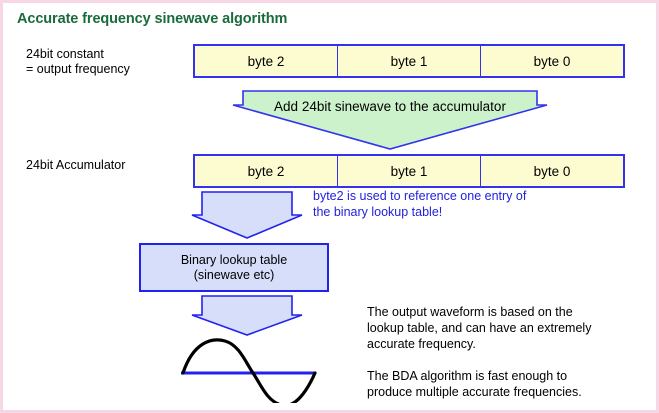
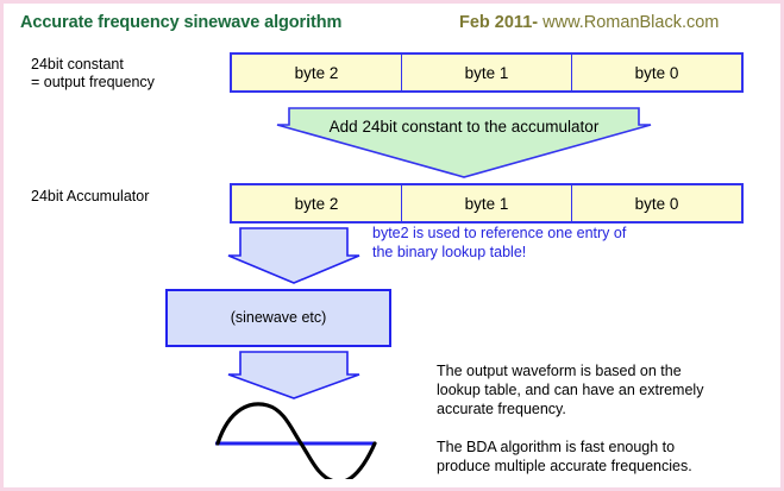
  Accurate frequency sinewave algorithm
+ Feb 2011- www.RomanBlack.com
  24bit constant
  = output frequency
  byte 2
  byte 1
  byte 0
- Add 24bit sinewave to the accumulator
+ Add 24bit constant to the accumulator
  24bit Accumulator
  byte 2
  byte 1
  byte 0
  byte2 is used to reference one entry of
  the binary lookup table!
- Binary lookup table
  (sinewave etc)
  The output waveform is based on the
  lookup table, and can have an extremely
  accurate frequency.
  The BDA algorithm is fast enough to
  produce multiple accurate frequencies.
